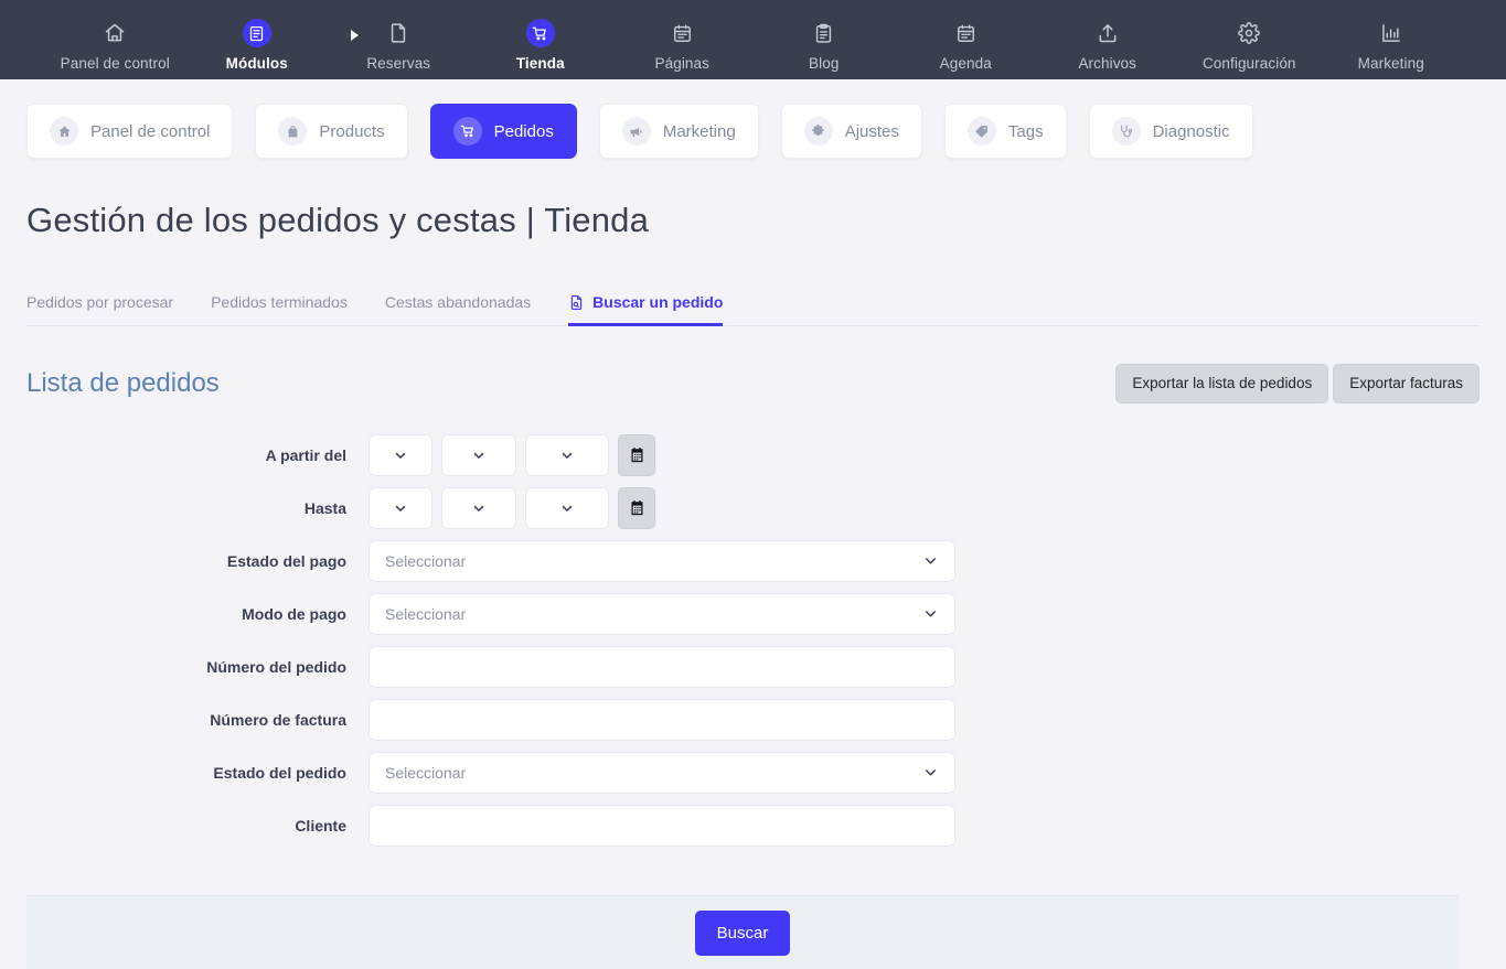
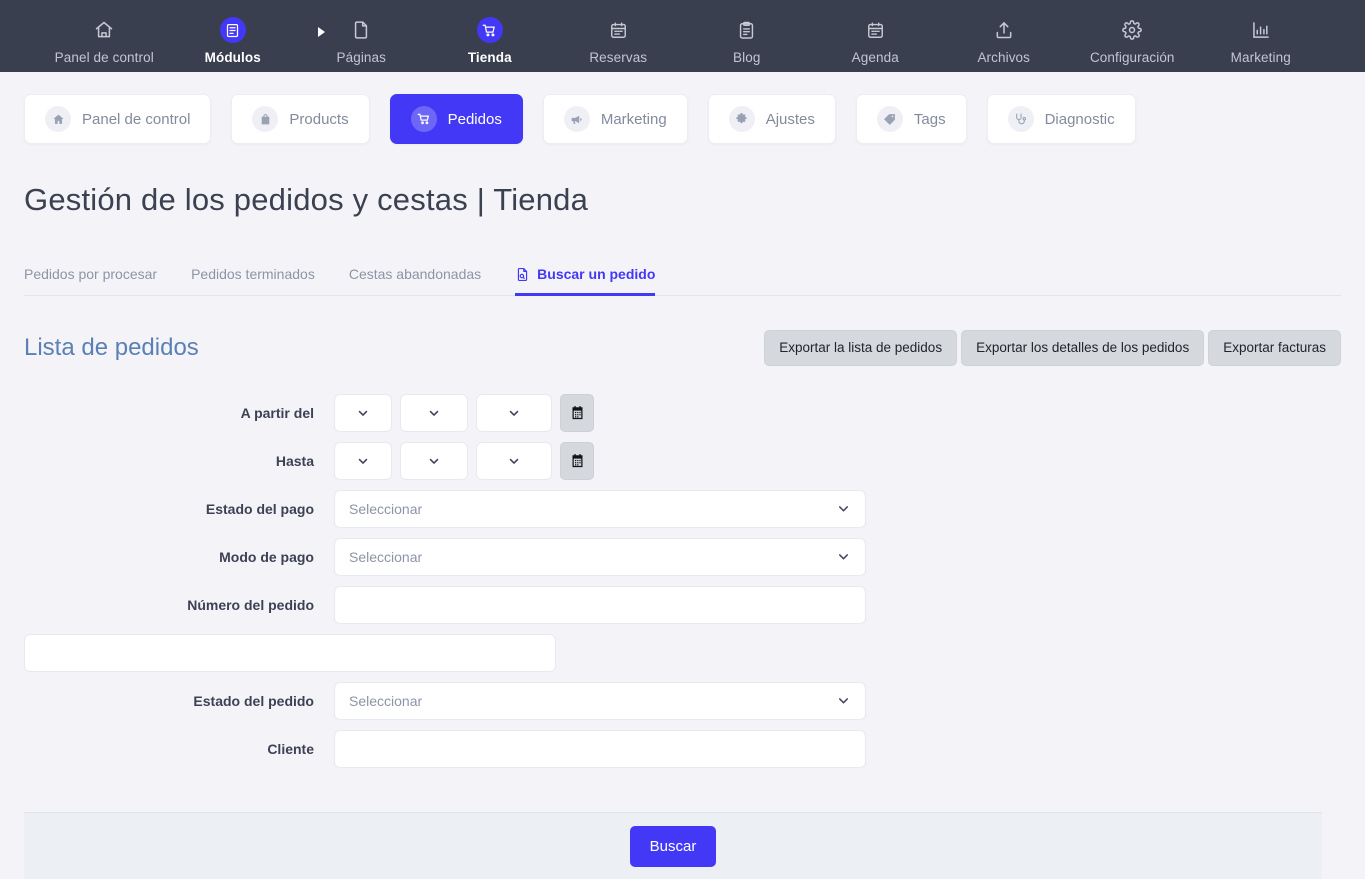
  Panel de control
  Módulos
- Reservas
+ Páginas
  Tienda
- Páginas
+ Reservas
  Blog
  Agenda
  Archivos
  Configuración
  Marketing
  Panel de control
  Products
  Pedidos
  Marketing
  Ajustes
  Tags
  Diagnostic
  Gestión de los pedidos y cestas | Tienda
  Pedidos por procesar
  Pedidos terminados
  Cestas abandonadas
  Buscar un pedido
  Lista de pedidos
  Exportar la lista de pedidos
+ Exportar los detalles de los pedidos
  Exportar facturas
  A partir del
  Hasta
  Estado del pago
  Seleccionar
  Modo de pago
  Seleccionar
  Número del pedido
- Número de factura
  Estado del pedido
  Seleccionar
  Cliente
  Buscar
